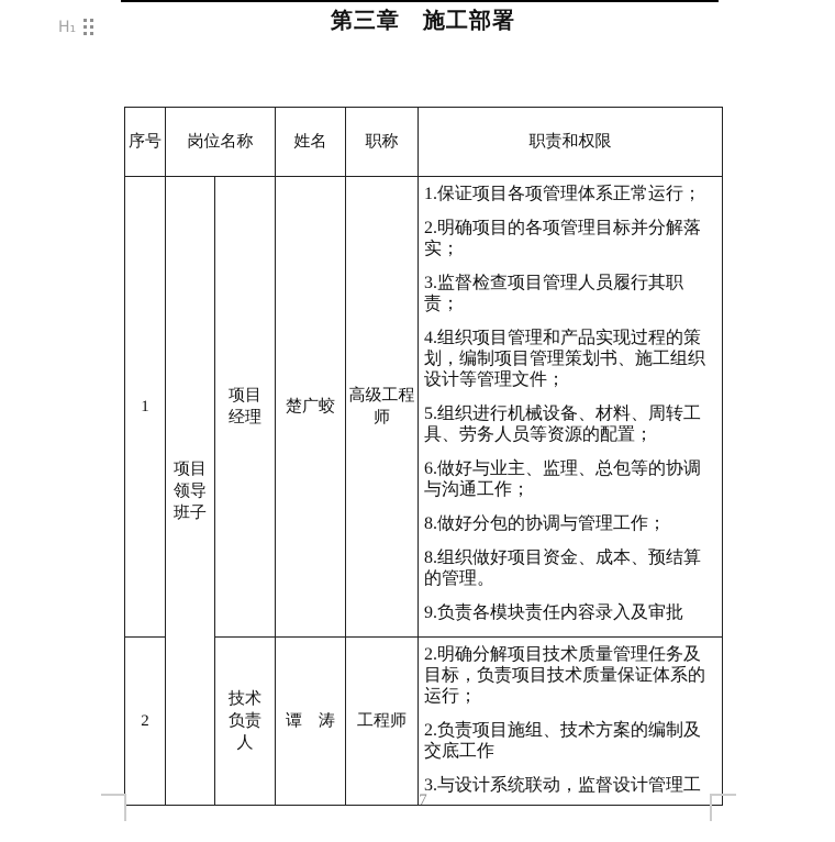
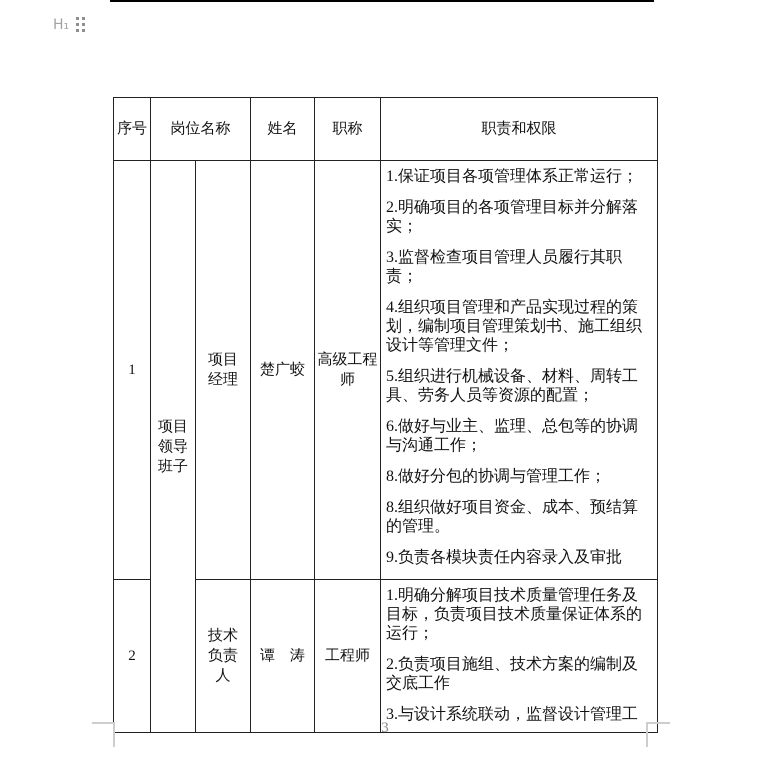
  H₁
- 第三章 施工部署
  序号	岗位名称	姓名	职称	职责和权限
  1	项目领导班子	项目经理	楚广蛟	高级工程师	1.保证项目各项管理体系正常运行； 2.明确项目的各项管理目标并分解落实； 3.监督检查项目管理人员履行其职责； 4.组织项目管理和产品实现过程的策划，编制项目管理策划书、施工组织设计等管理文件； 5.组织进行机械设备、材料、周转工具、劳务人员等资源的配置； 6.做好与业主、监理、总包等的协调与沟通工作； 8.做好分包的协调与管理工作； 8.组织做好项目资金、成本、预结算的管理。 9.负责各模块责任内容录入及审批
- 2	技术负责人	谭 涛	工程师	2.明确分解项目技术质量管理任务及目标，负责项目技术质量保证体系的运行； 2.负责项目施组、技术方案的编制及交底工作 3.与设计系统联动，监督设计管理工
+ 2	技术负责人	谭 涛	工程师	1.明确分解项目技术质量管理任务及目标，负责项目技术质量保证体系的运行； 2.负责项目施组、技术方案的编制及交底工作 3.与设计系统联动，监督设计管理工
- 7
+ 3
